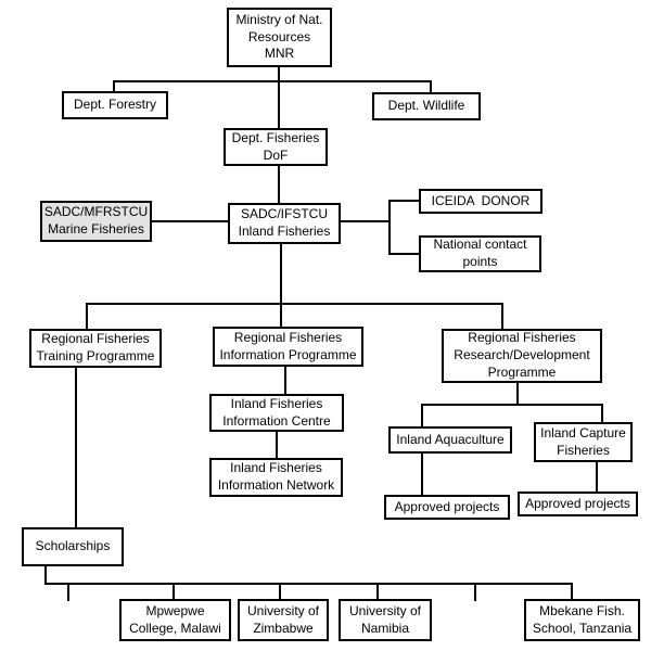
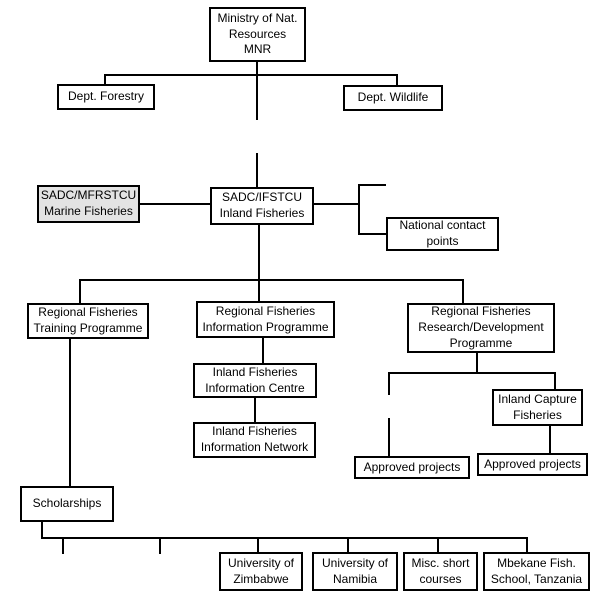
  Ministry of Nat.
  Resources
  MNR
  Dept. Forestry
  Dept. Wildlife
- Dept. Fisheries
- DoF
  SADC/MFRSTCU
  Marine Fisheries
  SADC/IFSTCU
  Inland Fisheries
- ICEIDA DONOR
  National contact
  points
  Regional Fisheries
  Training Programme
  Regional Fisheries
  Information Programme
  Regional Fisheries
  Research/Development
  Programme
  Inland Fisheries
  Information Centre
  Inland Fisheries
  Information Network
- Inland Aquaculture
  Inland Capture
  Fisheries
  Approved projects
  Approved projects
  Scholarships
- Mpwepwe
- College, Malawi
  University of
  Zimbabwe
  University of
  Namibia
+ Misc. short
+ courses
  Mbekane Fish.
  School, Tanzania
